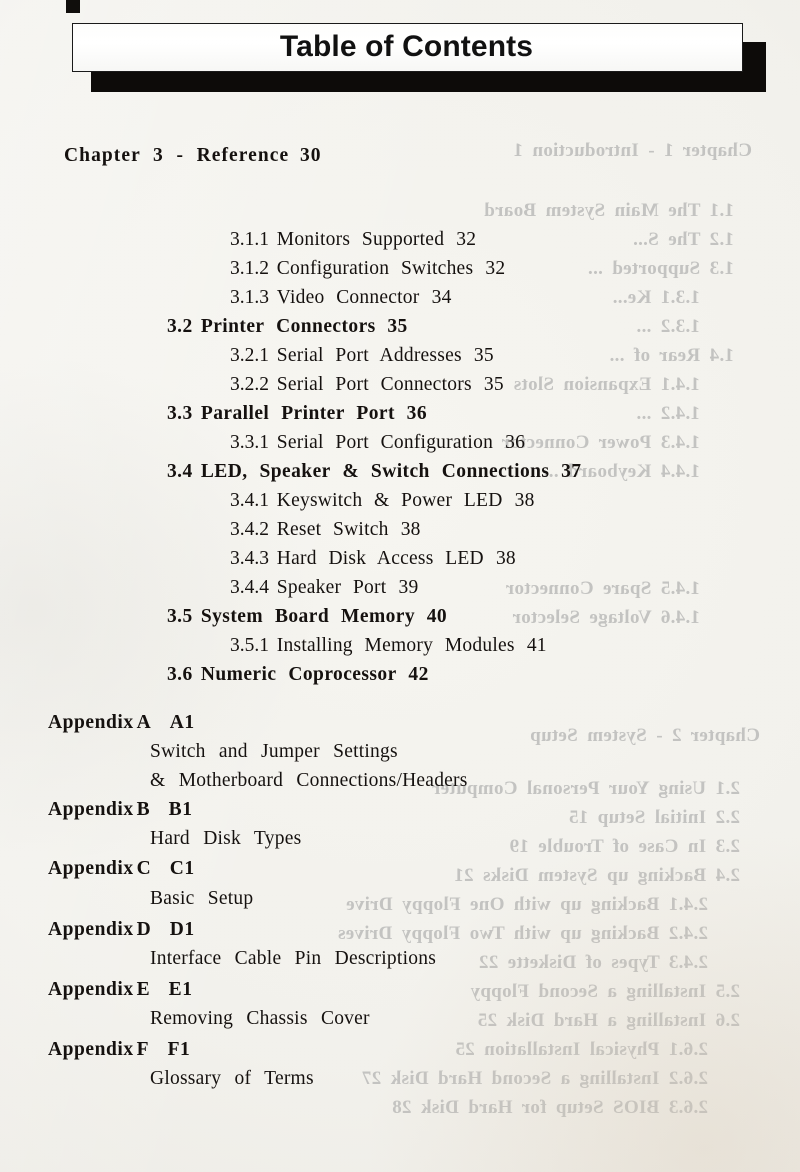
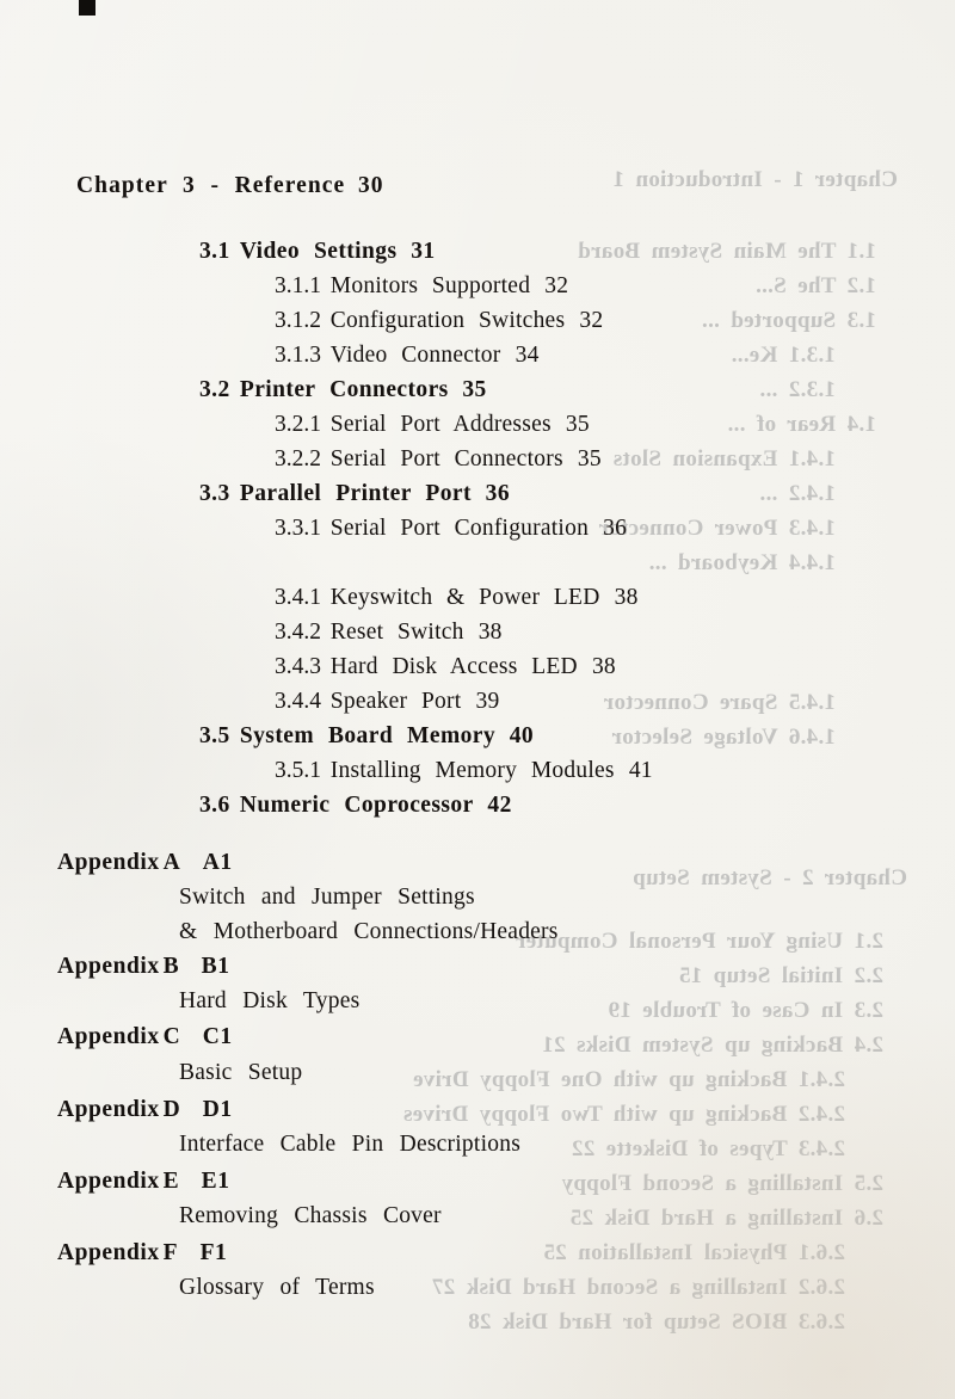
- Table of Contents
  Chapter 3 - Reference 30
+ 3.1 Video Settings 31
  3.1.1 Monitors Supported 32
  3.1.2 Configuration Switches 32
  3.1.3 Video Connector 34
  3.2 Printer Connectors 35
  3.2.1 Serial Port Addresses 35
  3.2.2 Serial Port Connectors 35
  3.3 Parallel Printer Port 36
  3.3.1 Serial Port Configuration 36
- 3.4 LED, Speaker & Switch Connections 37
  3.4.1 Keyswitch & Power LED 38
  3.4.2 Reset Switch 38
  3.4.3 Hard Disk Access LED 38
  3.4.4 Speaker Port 39
  3.5 System Board Memory 40
  3.5.1 Installing Memory Modules 41
  3.6 Numeric Coprocessor 42
  Appendix A A1
  Switch and Jumper Settings
  & Motherboard Connections/Headers
  Appendix B B1
  Hard Disk Types
  Appendix C C1
  Basic Setup
  Appendix D D1
  Interface Cable Pin Descriptions
  Appendix E E1
  Removing Chassis Cover
  Appendix F F1
  Glossary of Terms
